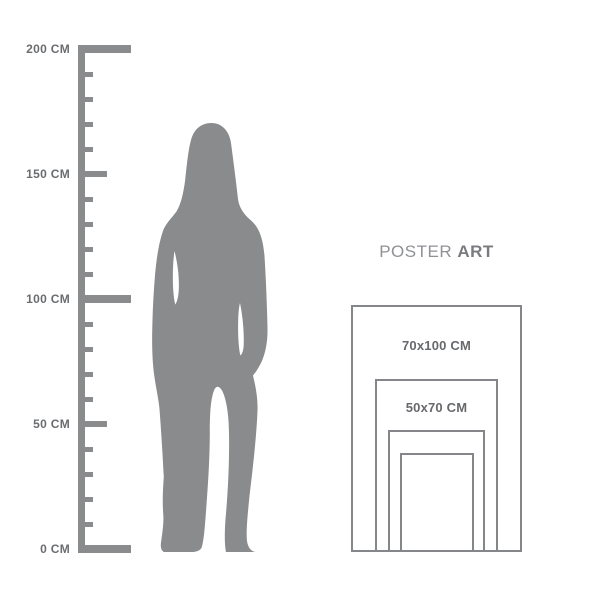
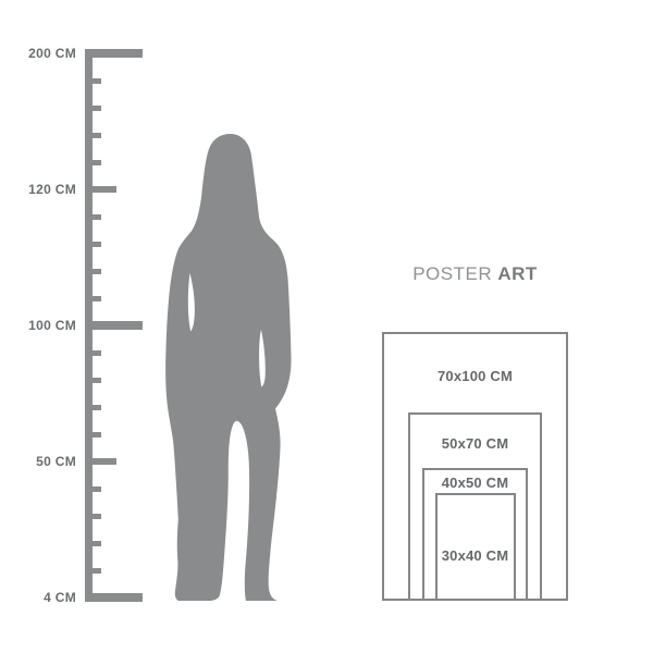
  200 CM
- 150 CM
+ 120 CM
  100 CM
  50 CM
- 0 CM
+ 4 CM
  POSTER ART
  70x100 CM
  50x70 CM
+ 40x50 CM
+ 30x40 CM
